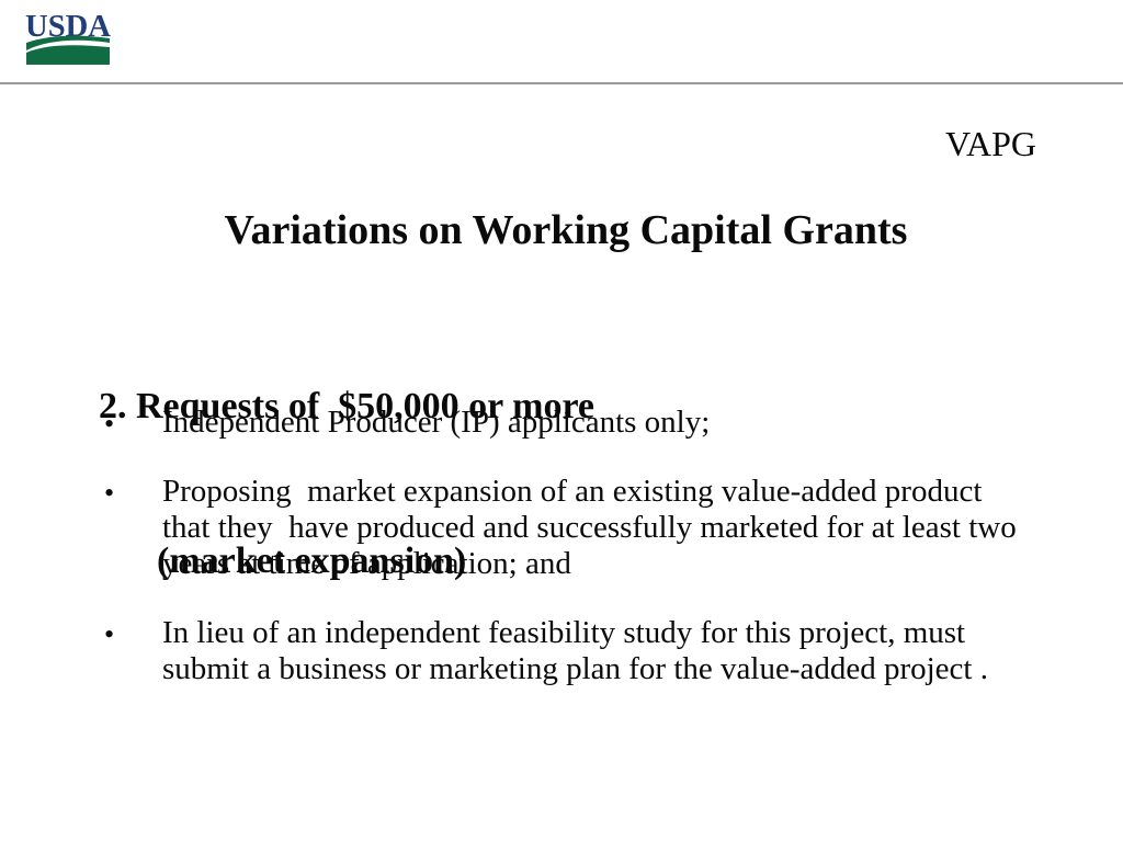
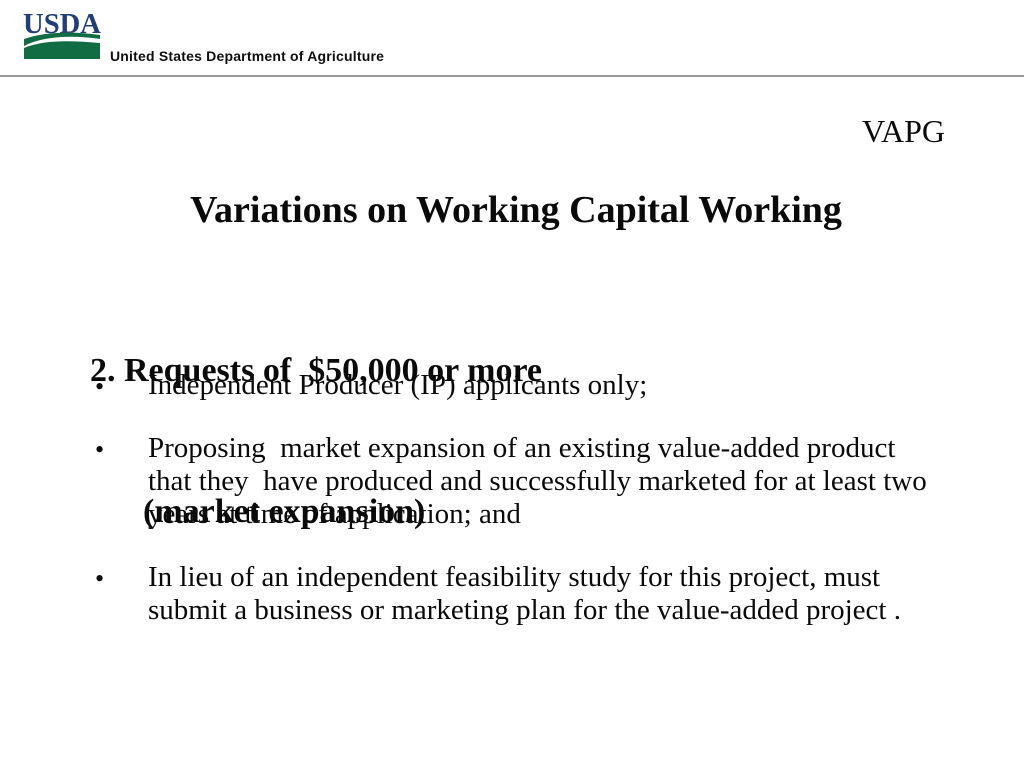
  USDA
+ United States Department of Agriculture
  VAPG
- Variations on Working Capital Grants
+ Variations on Working Capital Working
  2. Requests of $50,000 or more
  (market expansion)
  •
  Independent Producer (IP) applicants only;
  •
  Proposing market expansion of an existing value-added product that they have produced and successfully marketed for at least two years at time of application; and
  •
  In lieu of an independent feasibility study for this project, must submit a business or marketing plan for the value-added project .
